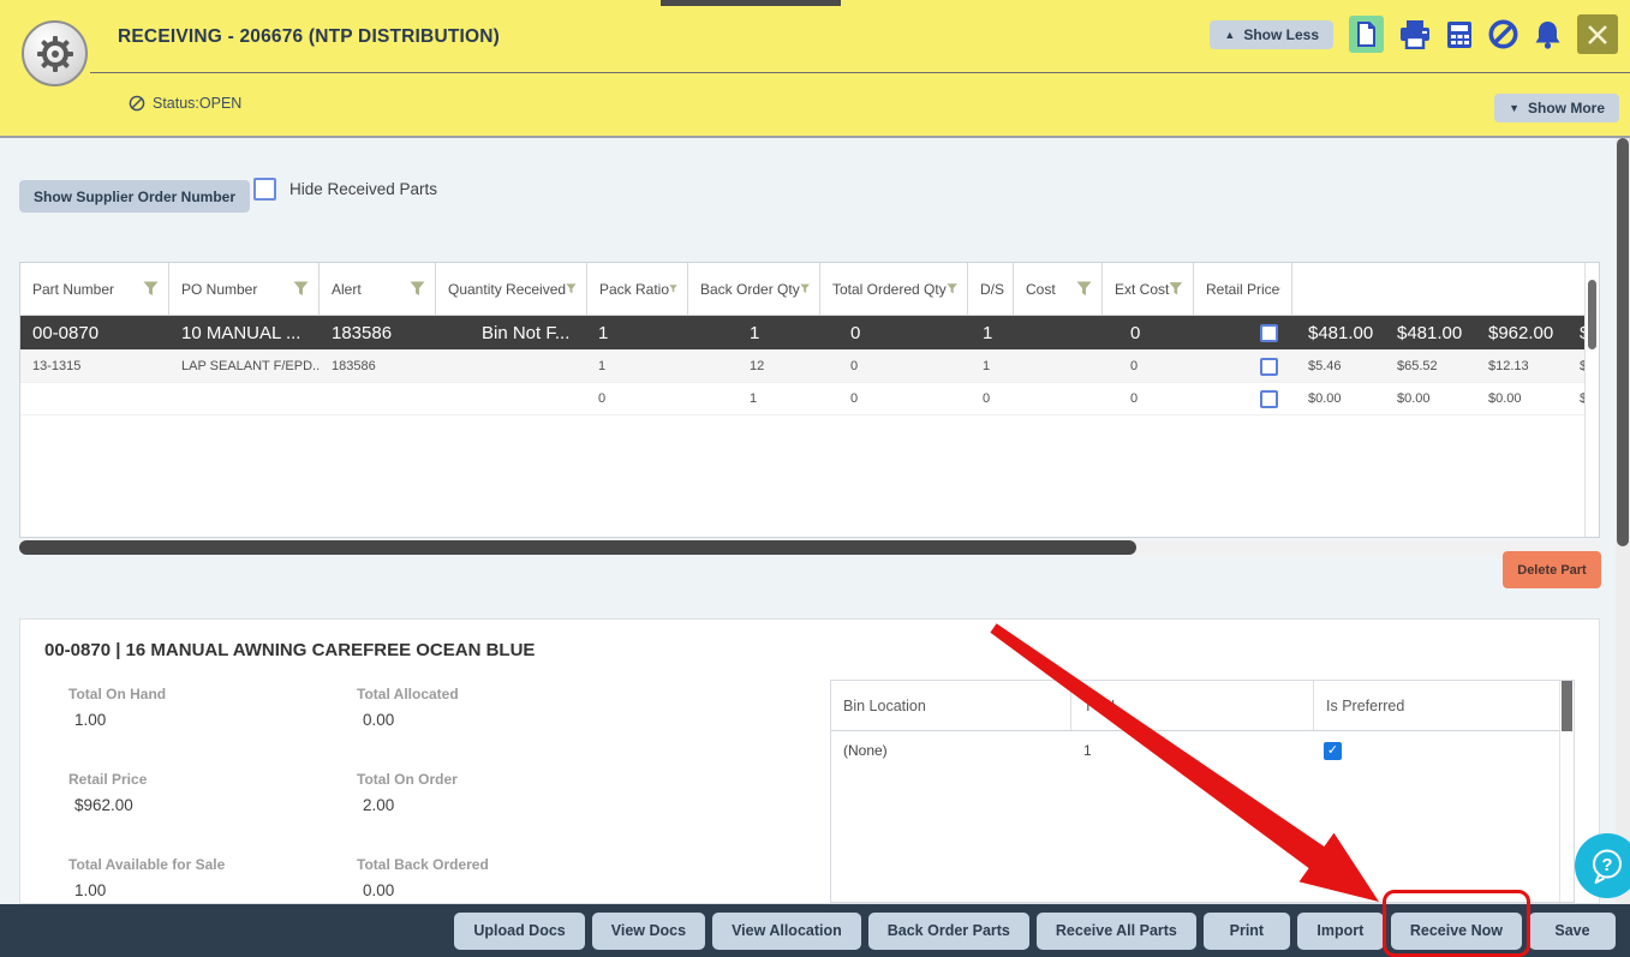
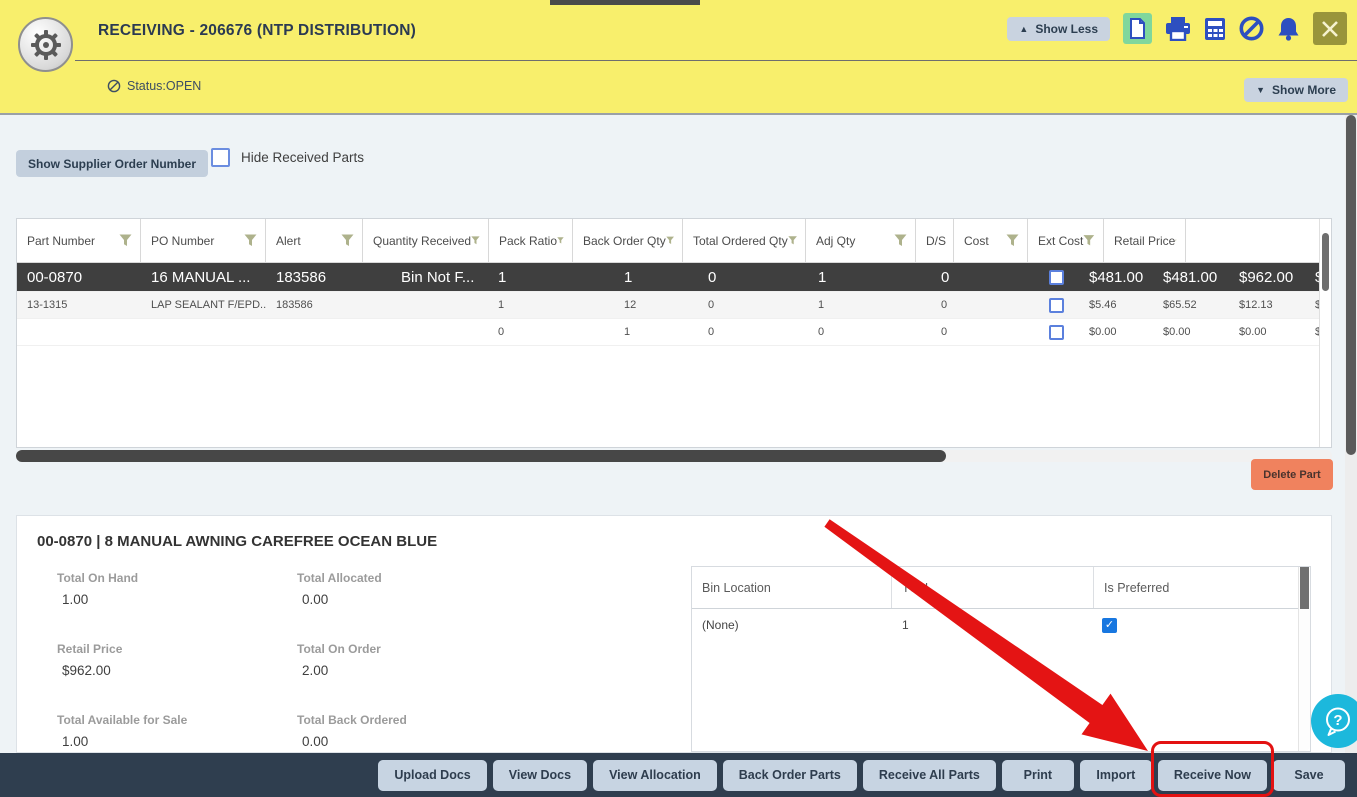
  RECEIVING - 206676 (NTP DISTRIBUTION)
  Status:OPEN
  ▲
  Show Less
  ▼
  Show More
  Show Supplier Order Number
  Hide Received Parts
  Part Number
  PO Number
  Alert
  Quantity Received
  Pack Ratio
  Back Order Qty
  Total Ordered Qty
+ Adj Qty
  D/S
  Cost
  Ext Cost
  Retail Price
  00-0870
- 10 MANUAL ...
+ 16 MANUAL ...
  183586
  Bin Not F...
  1
  1
  0
  1
  0
  $481.00
  $481.00
  $962.00
  13-1315
  LAP SEALANT F/EPD..
  183586
  1
  12
  0
  1
  0
  $5.46
  $65.52
  $12.13
  0
  1
  0
  0
  0
  $0.00
  $0.00
  $0.00
  Delete Part
- 00-0870 | 16 MANUAL AWNING CAREFREE OCEAN BLUE
+ 00-0870 | 8 MANUAL AWNING CAREFREE OCEAN BLUE
  Total On Hand
  1.00
  Total Allocated
  0.00
  Retail Price
  $962.00
  Total On Order
  2.00
  Total Available for Sale
  1.00
  Total Back Ordered
  0.00
  Bin Location
  Is Preferred
  (None)
  1
  ✓
  Upload Docs
  View Docs
  View Allocation
  Back Order Parts
  Receive All Parts
  Print
  Import
  Receive Now
  Save
  ?
